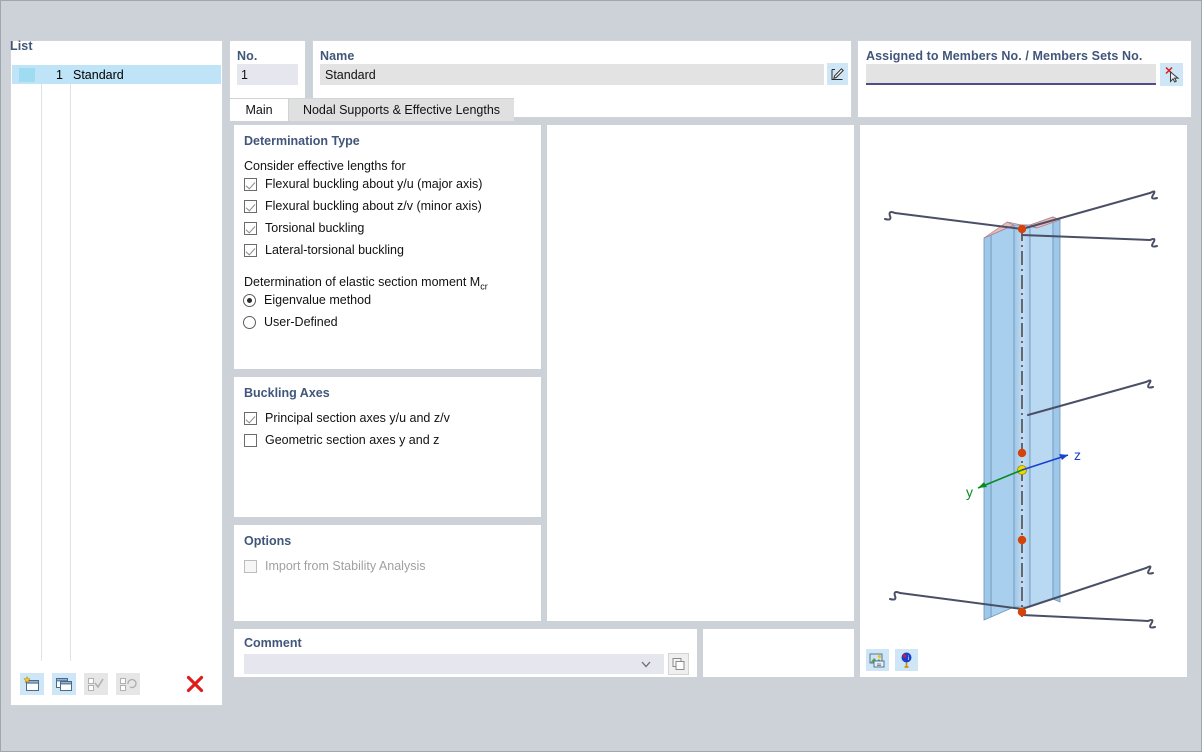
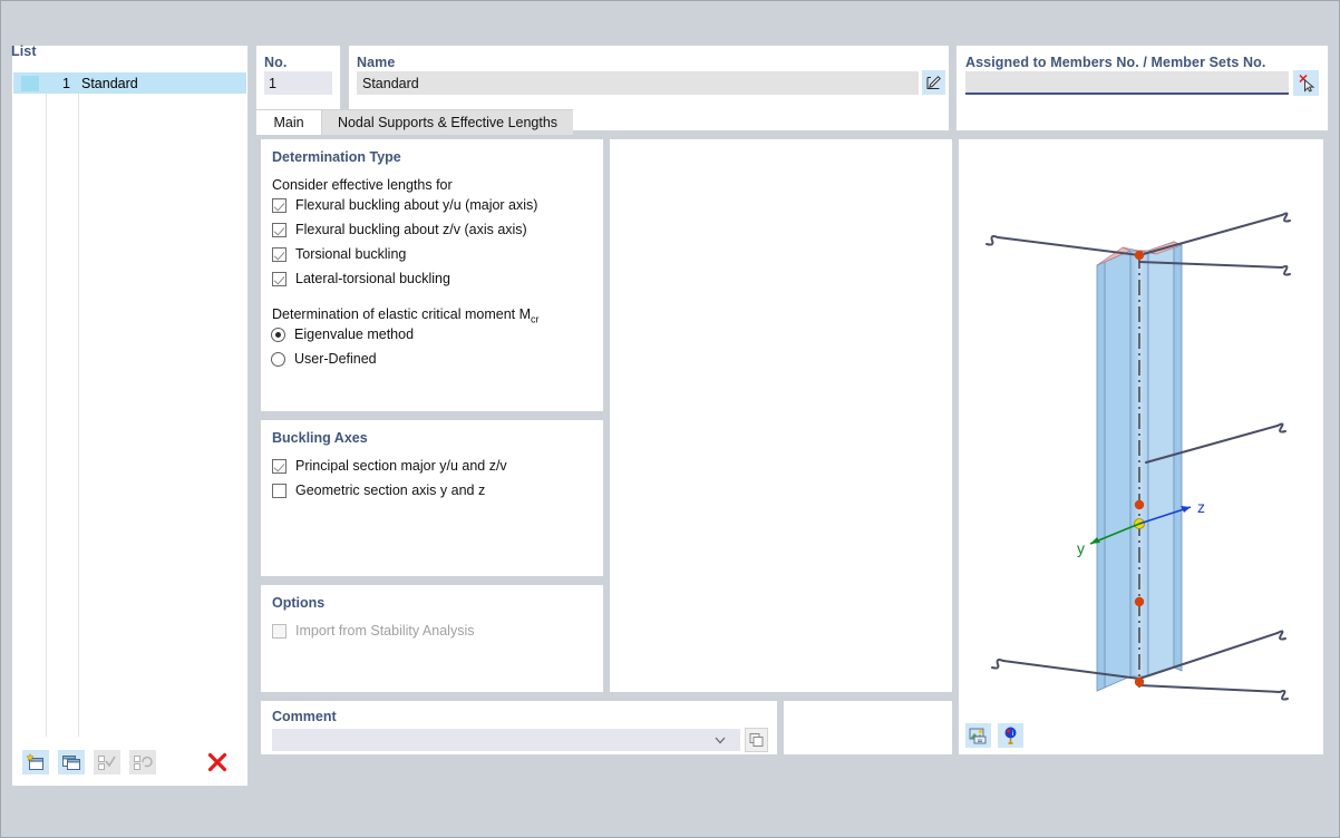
  1
  Standard
  List
  No.
  1
  Name
  Standard
- Assigned to Members No. / Members Sets No.
+ Assigned to Members No. / Member Sets No.
  Main
  Nodal Supports & Effective Lengths
  Determination Type
  Consider effective lengths for
  Flexural buckling about y/u (major axis)
- Flexural buckling about z/v (minor axis)
+ Flexural buckling about z/v (axis axis)
  Torsional buckling
  Lateral-torsional buckling
- Determination of elastic section moment Mcr
+ Determination of elastic critical moment Mcr
  Eigenvalue method
  User-Defined
  Buckling Axes
- Principal section axes y/u and z/v
+ Principal section major y/u and z/v
- Geometric section axes y and z
+ Geometric section axis y and z
  Options
  Import from Stability Analysis
  z
  y
  Comment
